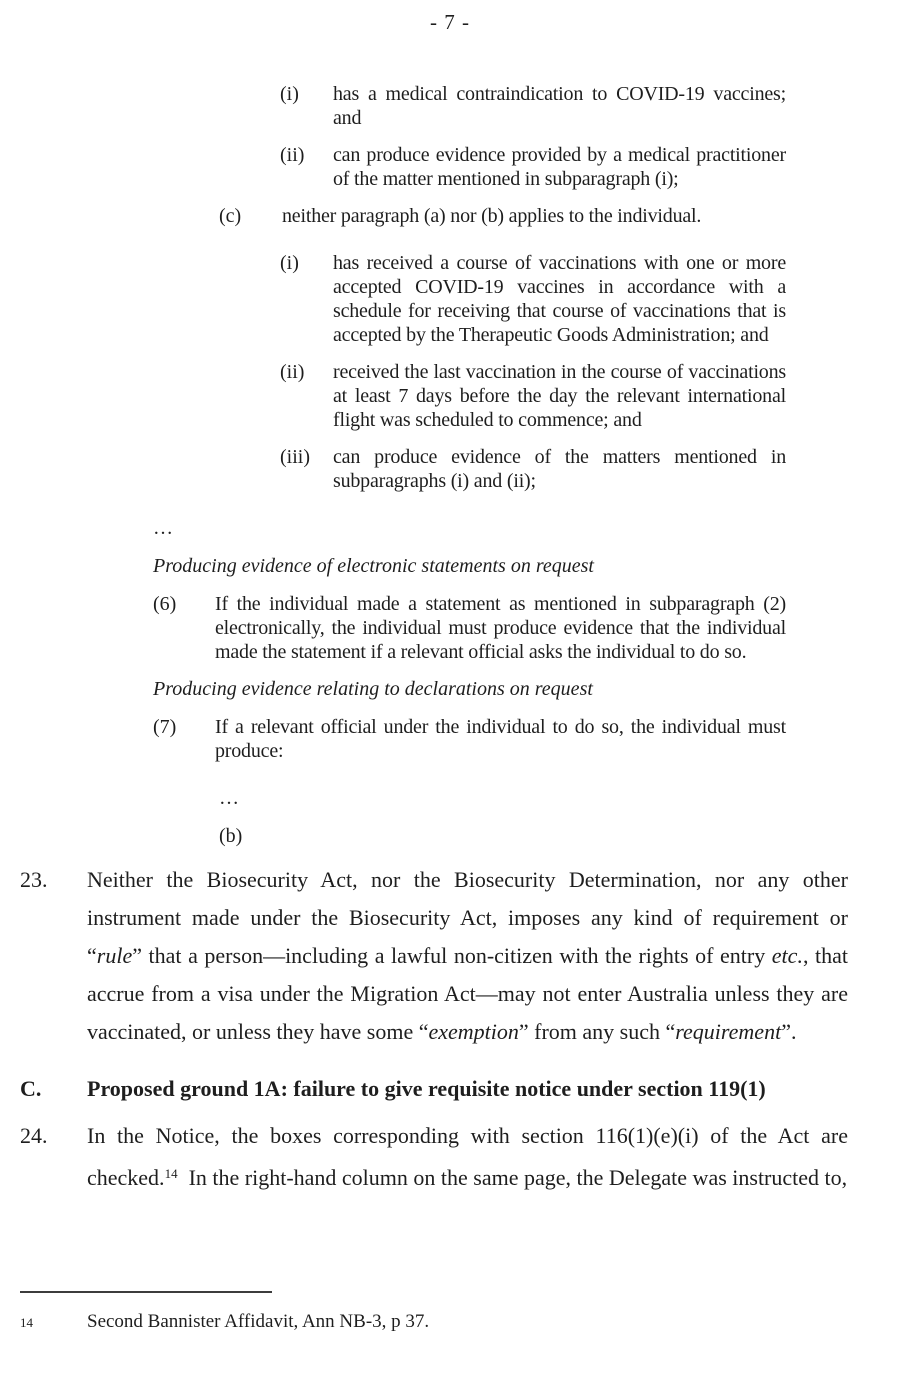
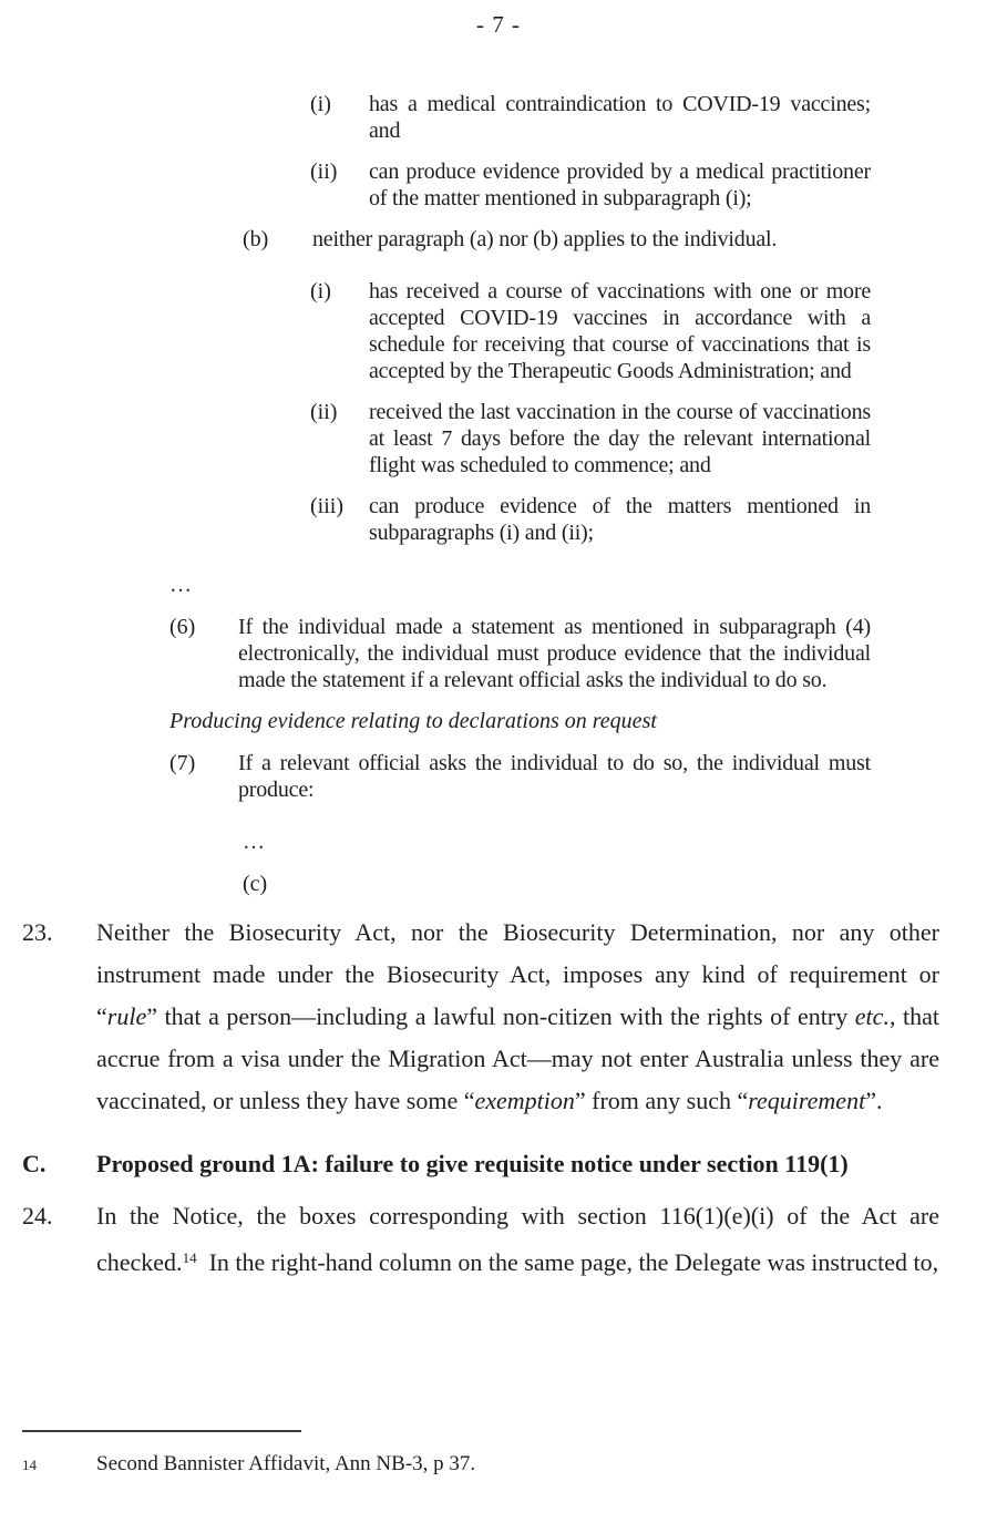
  - 7 -
  (i)
  has a medical contraindication to COVID-19 vaccines; and
  (ii)
  can produce evidence provided by a medical practitioner of the matter mentioned in subparagraph (i);
- (c)
+ (b)
  neither paragraph (a) nor (b) applies to the individual.
  (i)
  has received a course of vaccinations with one or more accepted COVID-19 vaccines in accordance with a schedule for receiving that course of vaccinations that is accepted by the Therapeutic Goods Administration; and
  (ii)
  received the last vaccination in the course of vaccinations at least 7 days before the day the relevant international flight was scheduled to commence; and
  (iii)
  can produce evidence of the matters mentioned in subparagraphs (i) and (ii);
  …
- Producing evidence of electronic statements on request
  (6)
- If the individual made a statement as mentioned in subparagraph (2) electronically, the individual must produce evidence that the individual made the statement if a relevant official asks the individual to do so.
+ If the individual made a statement as mentioned in subparagraph (4) electronically, the individual must produce evidence that the individual made the statement if a relevant official asks the individual to do so.
  Producing evidence relating to declarations on request
  (7)
- If a relevant official under the individual to do so, the individual must produce:
+ If a relevant official asks the individual to do so, the individual must produce:
  …
- (b)
+ (c)
  23.
  Neither the Biosecurity Act, nor the Biosecurity Determination, nor any other instrument made under the Biosecurity Act, imposes any kind of requirement or “rule” that a person—including a lawful non-citizen with the rights of entry etc., that accrue from a visa under the Migration Act—may not enter Australia unless they are vaccinated, or unless they have some “exemption” from any such “requirement”.
  C.
  Proposed ground 1A: failure to give requisite notice under section 119(1)
  24.
  In the Notice, the boxes corresponding with section 116(1)(e)(i) of the Act are checked.14 In the right-hand column on the same page, the Delegate was instructed to,
  14
  Second Bannister Affidavit, Ann NB-3, p 37.
